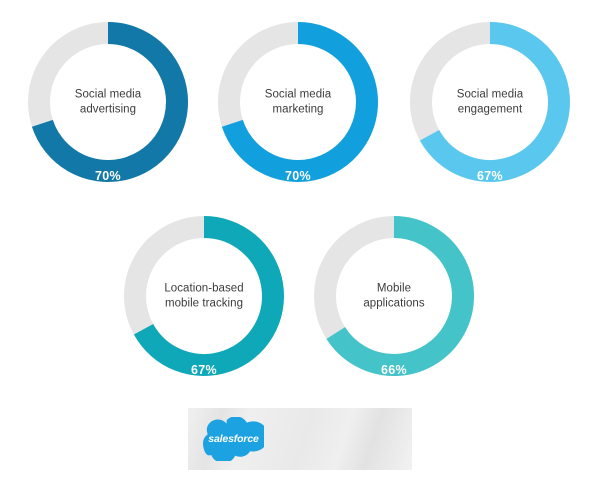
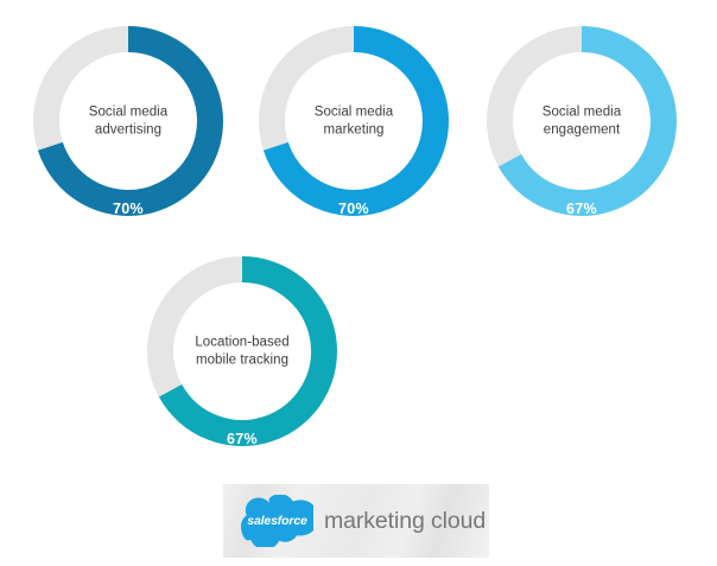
  Social media
  advertising
  70%
  Social media
  marketing
  70%
  Social media
  engagement
  67%
  Location-based
  mobile tracking
  67%
- Mobile
- applications
- 66%
  salesforce
+ marketing cloud
